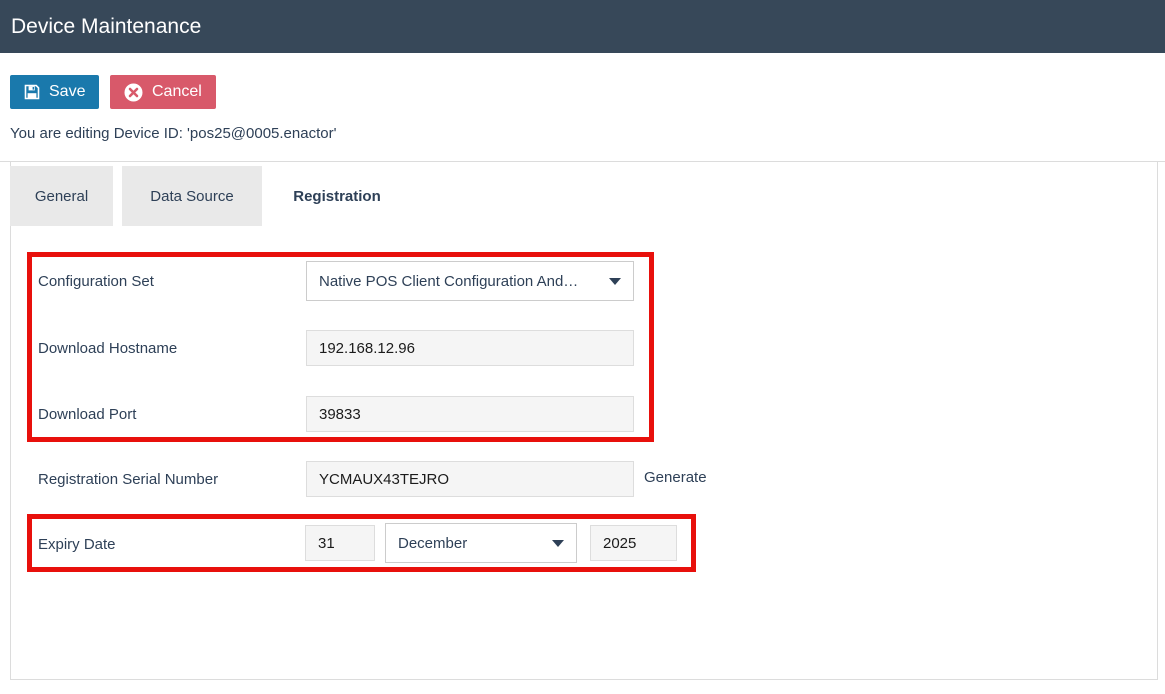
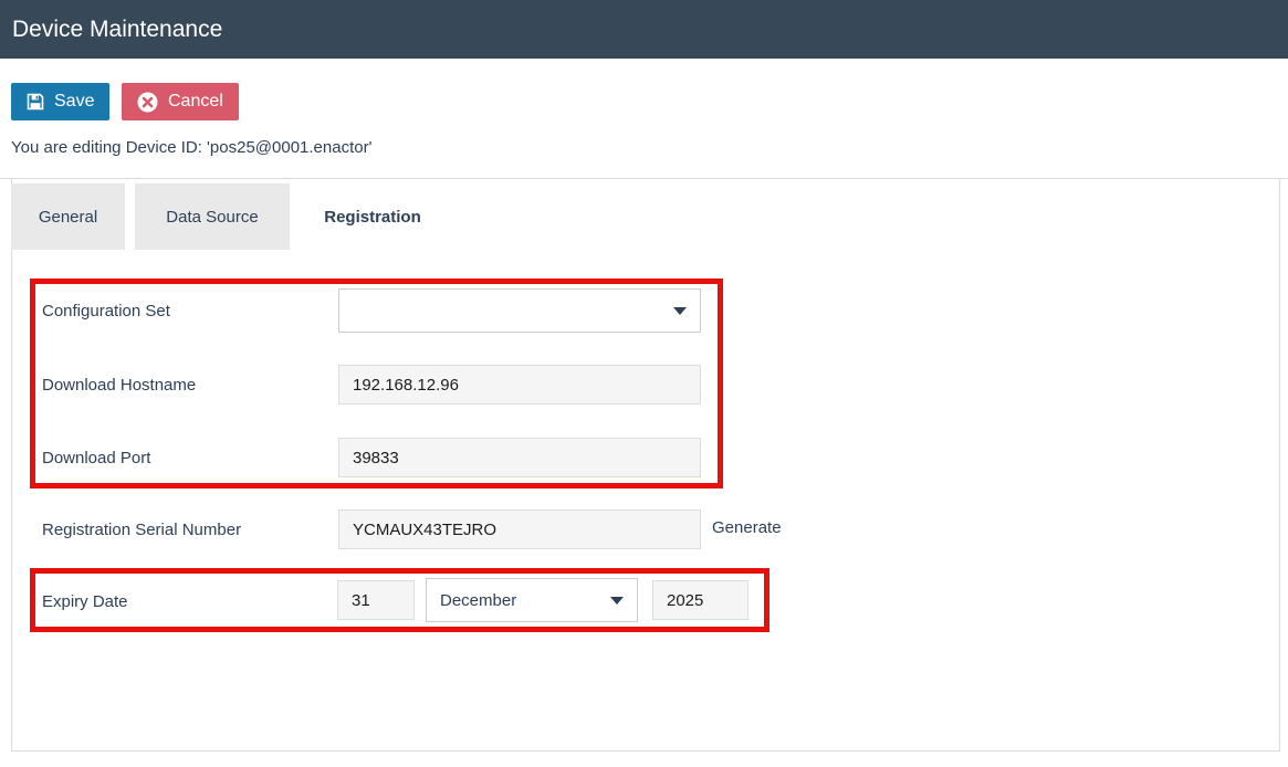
  Device Maintenance
  Save
  Cancel
- You are editing Device ID: 'pos25@0005.enactor'
+ You are editing Device ID: 'pos25@0001.enactor'
  General
  Data Source
  Registration
  Configuration Set
- Native POS Client Configuration And…
  Download Hostname
  192.168.12.96
  Download Port
  39833
  Registration Serial Number
  YCMAUX43TEJRO
  Generate
  Expiry Date
  31
  December
  2025
